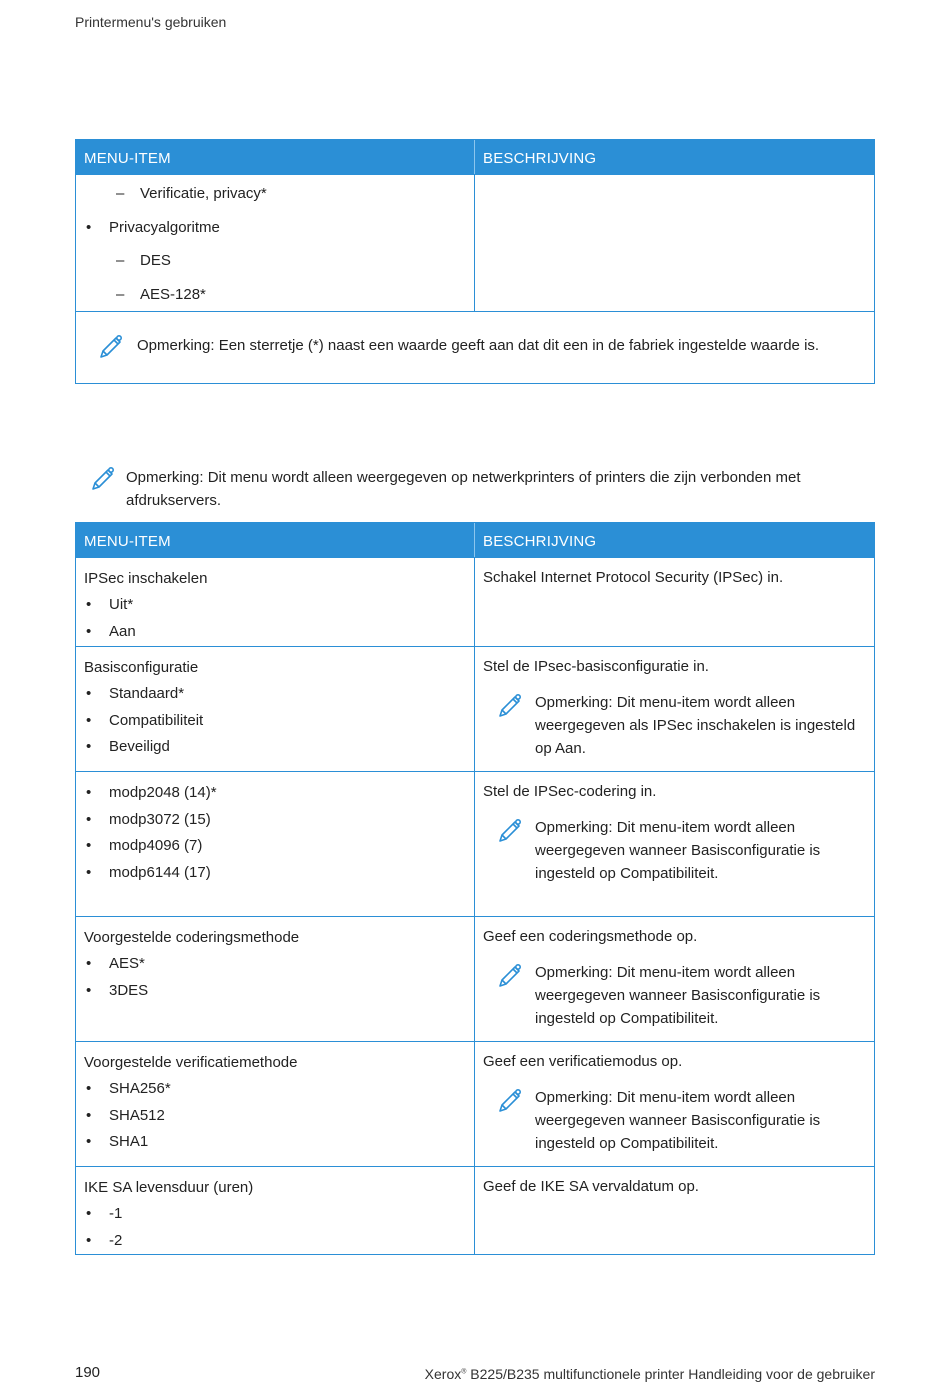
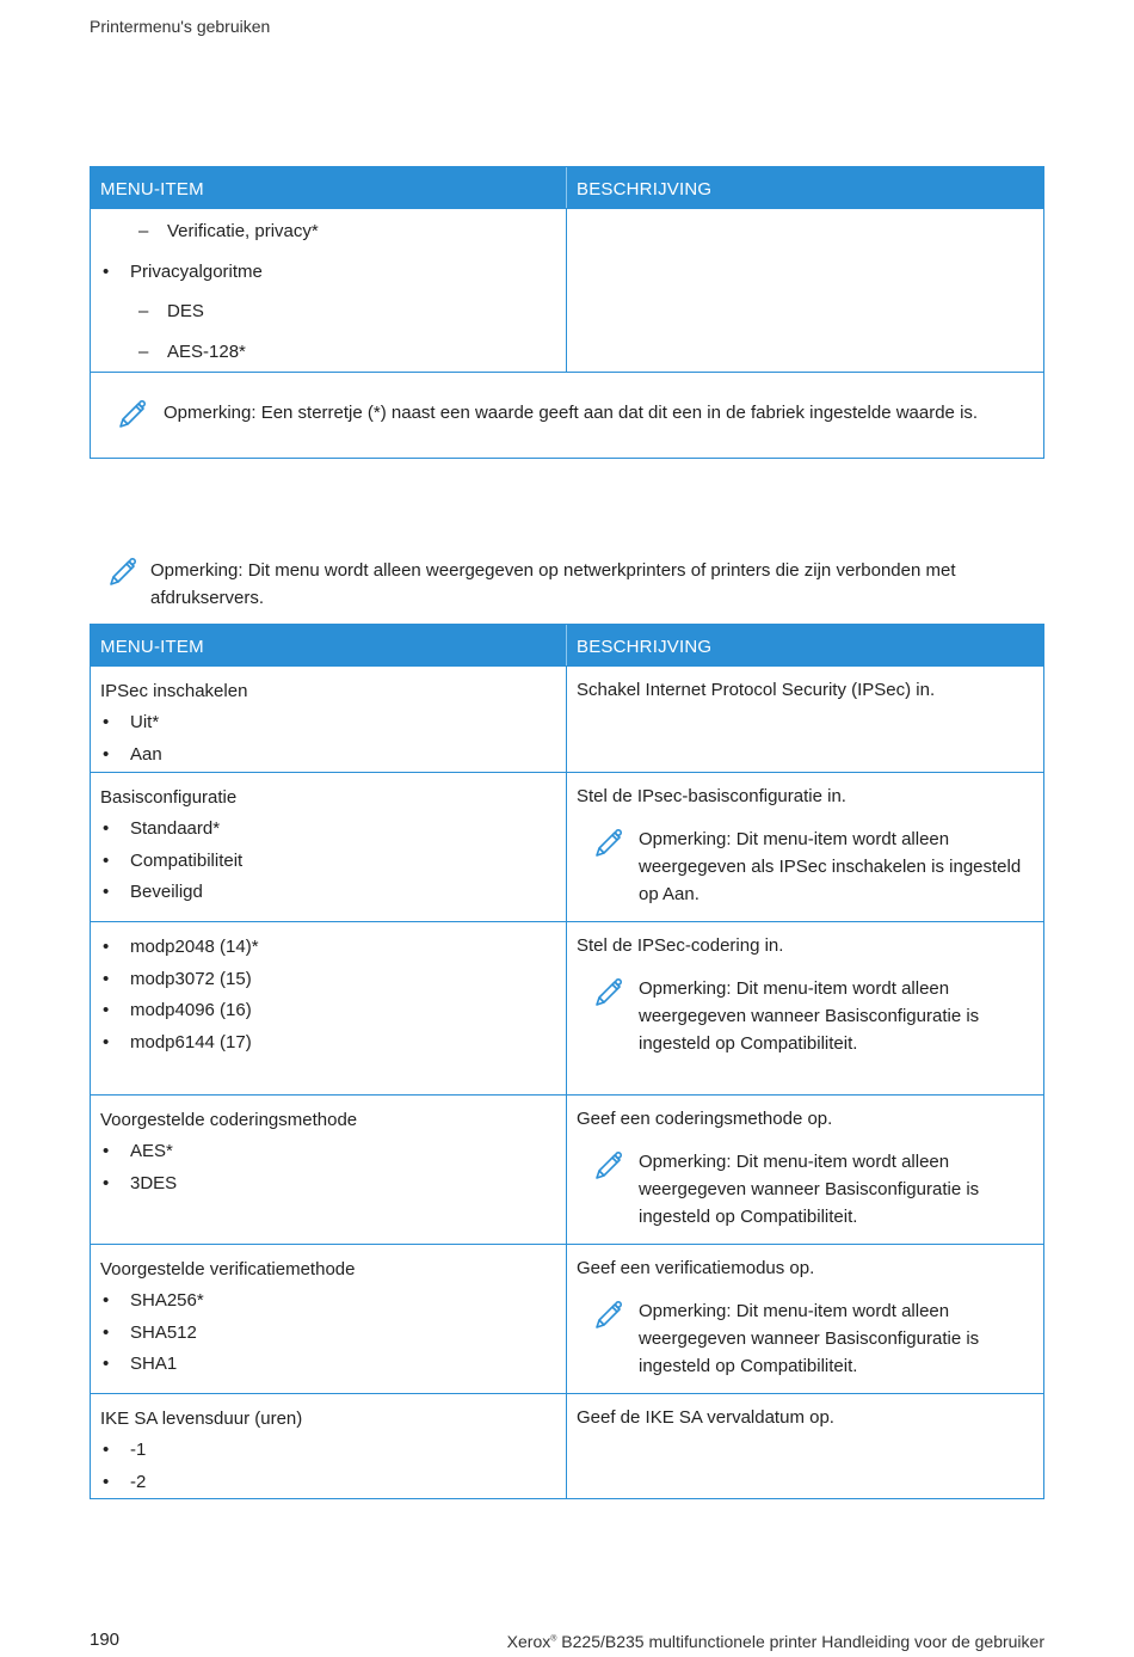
  Printermenu's gebruiken
  MENU-ITEM
  BESCHRIJVING
  –
  Verificatie, privacy*
  •
  Privacyalgoritme
  –
  DES
  –
  AES-128*
  Opmerking: Een sterretje (*) naast een waarde geeft aan dat dit een in de fabriek ingestelde waarde is.
  Opmerking: Dit menu wordt alleen weergegeven op netwerkprinters of printers die zijn verbonden met afdrukservers.
  MENU-ITEM
  BESCHRIJVING
  IPSec inschakelen
  •
  Uit*
  •
  Aan
  Schakel Internet Protocol Security (IPSec) in.
  Basisconfiguratie
  •
  Standaard*
  •
  Compatibiliteit
  •
  Beveiligd
  Stel de IPsec-basisconfiguratie in.
  Opmerking: Dit menu-item wordt alleen weergegeven als IPSec inschakelen is ingesteld op Aan.
  •
  modp2048 (14)*
  •
  modp3072 (15)
  •
- modp4096 (7)
+ modp4096 (16)
  •
  modp6144 (17)
  Stel de IPSec-codering in.
  Opmerking: Dit menu-item wordt alleen weergegeven wanneer Basisconfiguratie is ingesteld op Compatibiliteit.
  Voorgestelde coderingsmethode
  •
  AES*
  •
  3DES
  Geef een coderingsmethode op.
  Opmerking: Dit menu-item wordt alleen weergegeven wanneer Basisconfiguratie is ingesteld op Compatibiliteit.
  Voorgestelde verificatiemethode
  •
  SHA256*
  •
  SHA512
  •
  SHA1
  Geef een verificatiemodus op.
  Opmerking: Dit menu-item wordt alleen weergegeven wanneer Basisconfiguratie is ingesteld op Compatibiliteit.
  IKE SA levensduur (uren)
  •
  -1
  •
  -2
  Geef de IKE SA vervaldatum op.
  190
  Xerox B225/B235 multifunctionele printer Handleiding voor de gebruiker
